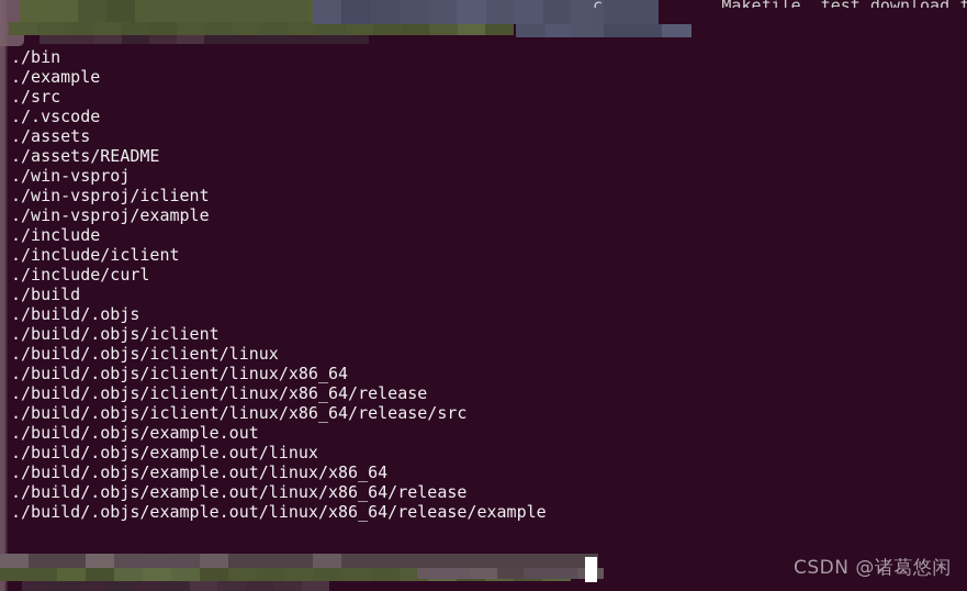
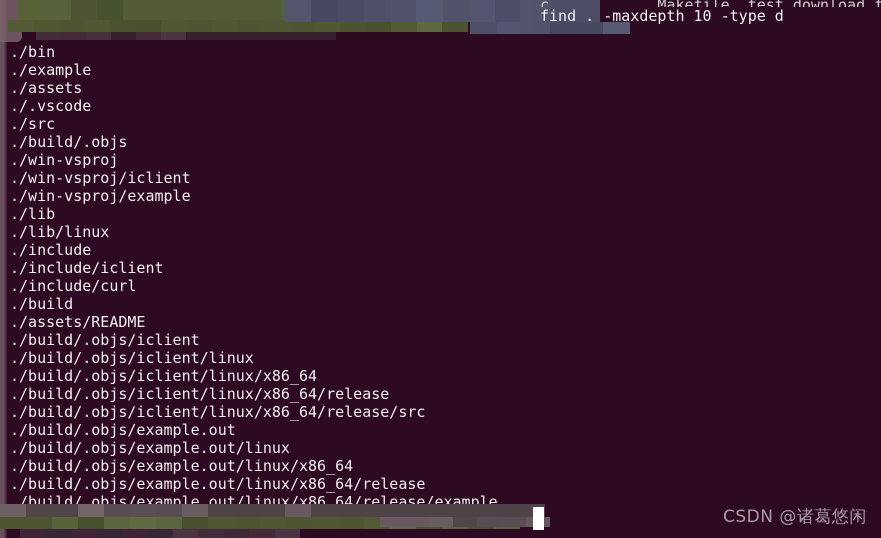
  c Makefile test_download_f
+ find . -maxdepth 10 -type d
  ./bin
  ./example
- ./src
+ ./assets
  ./.vscode
- ./assets
+ ./src
- ./assets/README
+ ./build/.objs
  ./win-vsproj
  ./win-vsproj/iclient
  ./win-vsproj/example
+ ./lib
+ ./lib/linux
  ./include
  ./include/iclient
  ./include/curl
  ./build
- ./build/.objs
+ ./assets/README
  ./build/.objs/iclient
  ./build/.objs/iclient/linux
  ./build/.objs/iclient/linux/x86_64
  ./build/.objs/iclient/linux/x86_64/release
  ./build/.objs/iclient/linux/x86_64/release/src
  ./build/.objs/example.out
  ./build/.objs/example.out/linux
  ./build/.objs/example.out/linux/x86_64
  ./build/.objs/example.out/linux/x86_64/release
  ./build/.objs/example.out/linux/x86_64/release/example
  CSDN @诸葛悠闲
